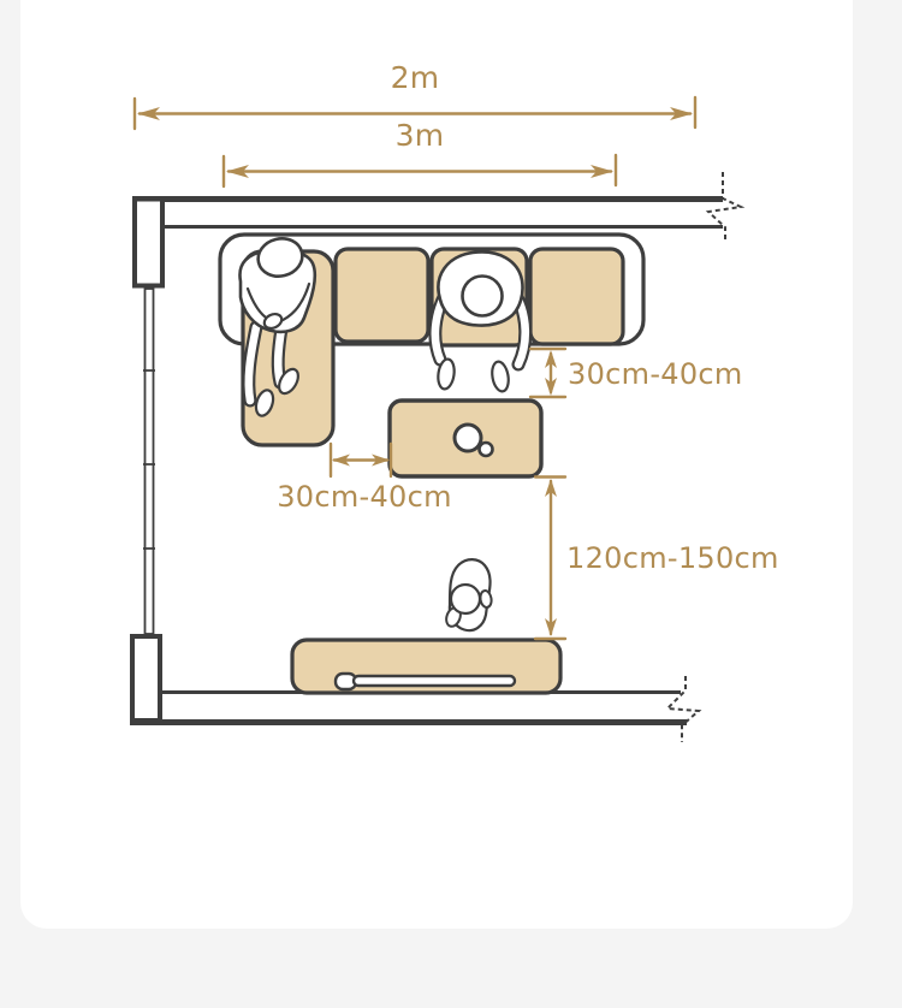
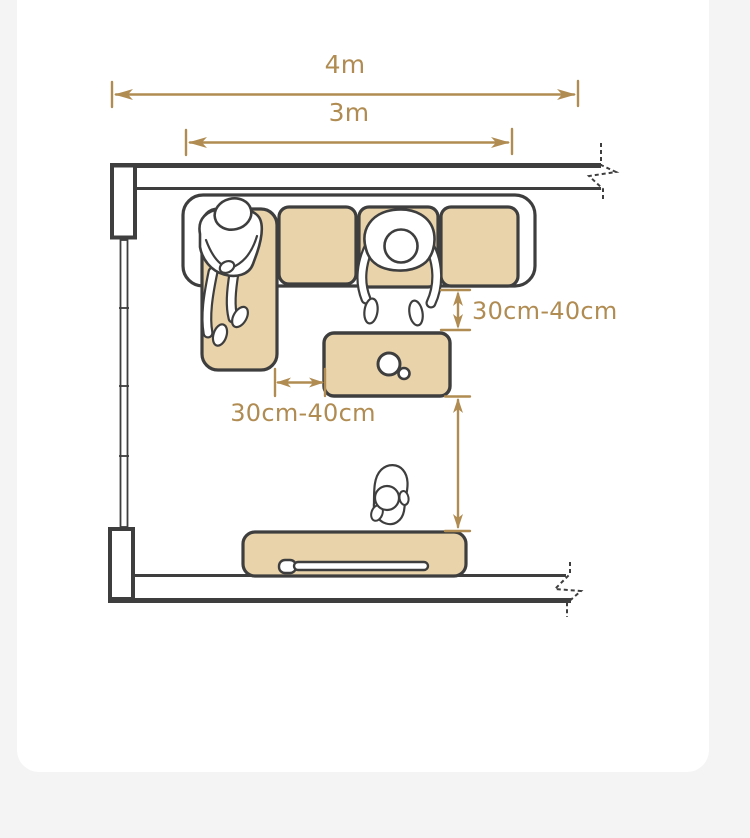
- 2m
+ 4m
  3m
  30cm-40cm
  30cm-40cm
- 120cm-150cm
